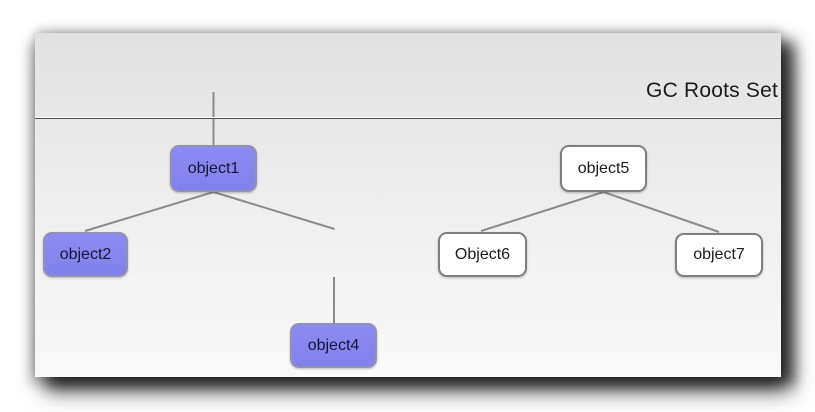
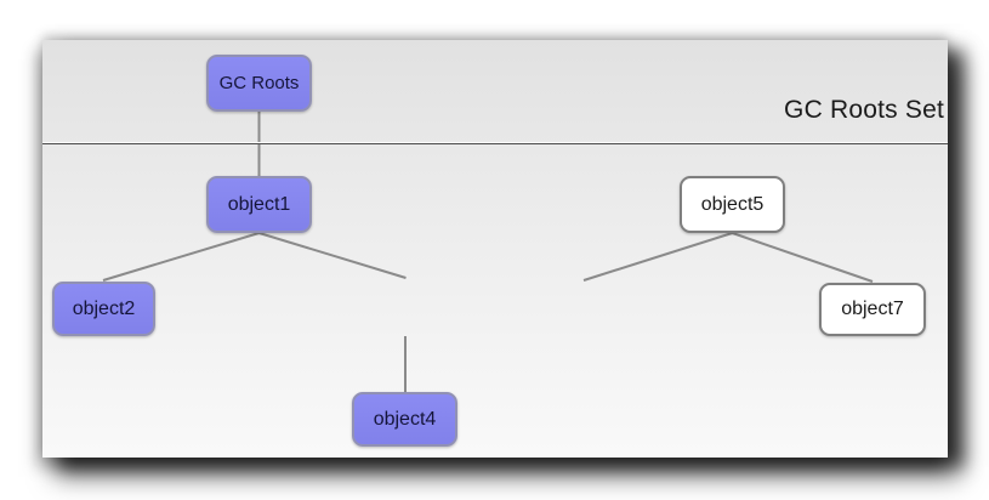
  GC Roots Set
+ GC Roots
  object1
  object2
  object4
  object5
- Object6
  object7
